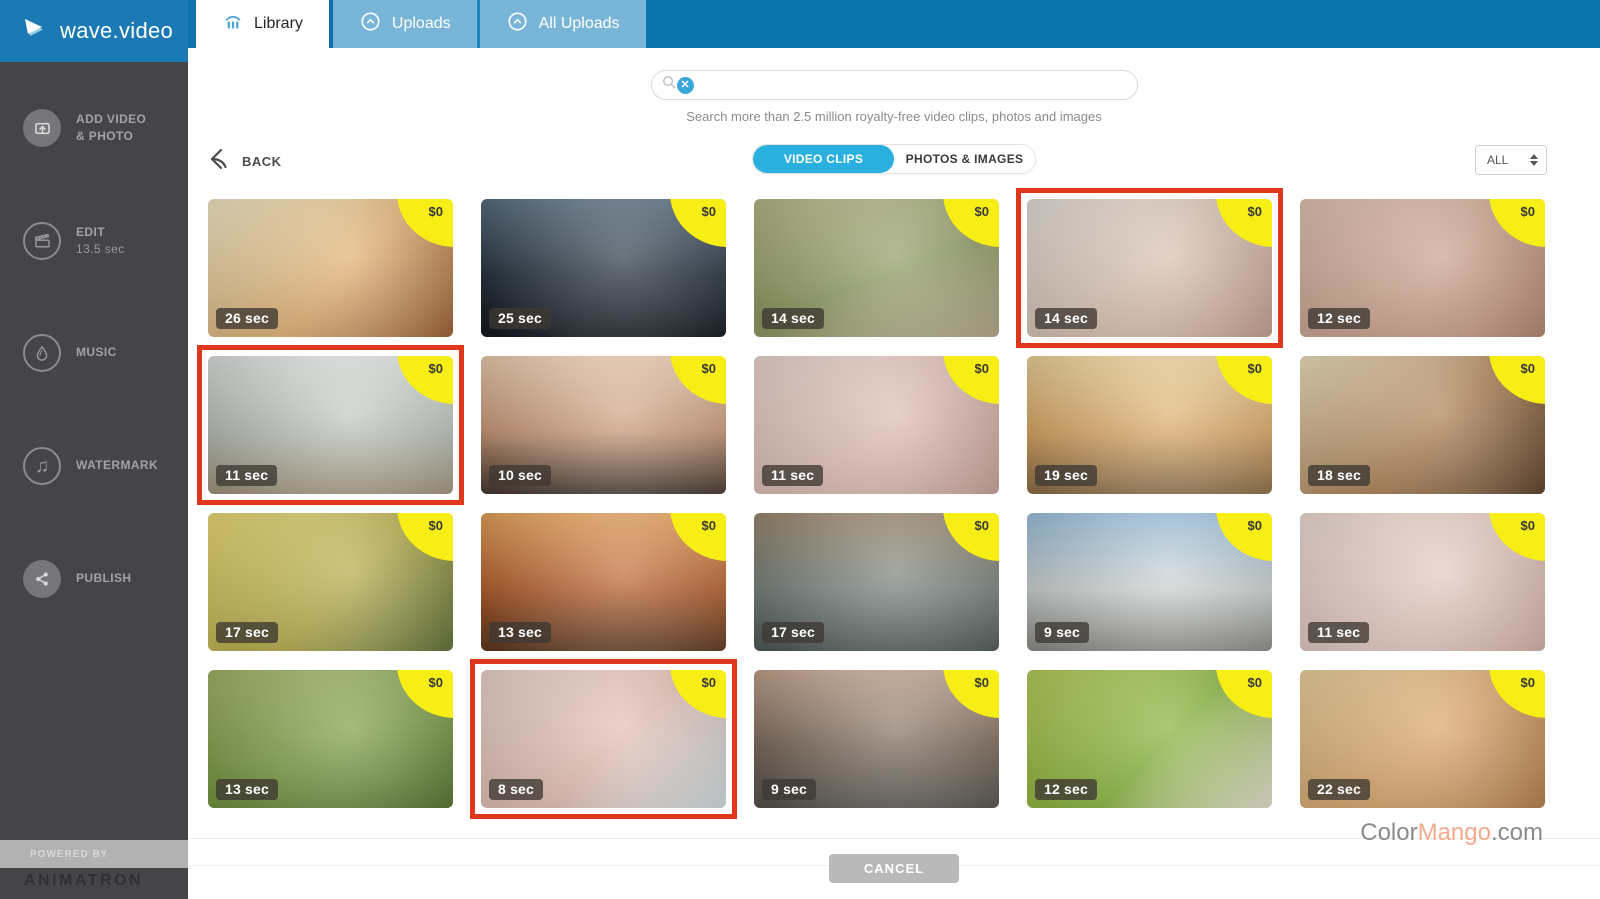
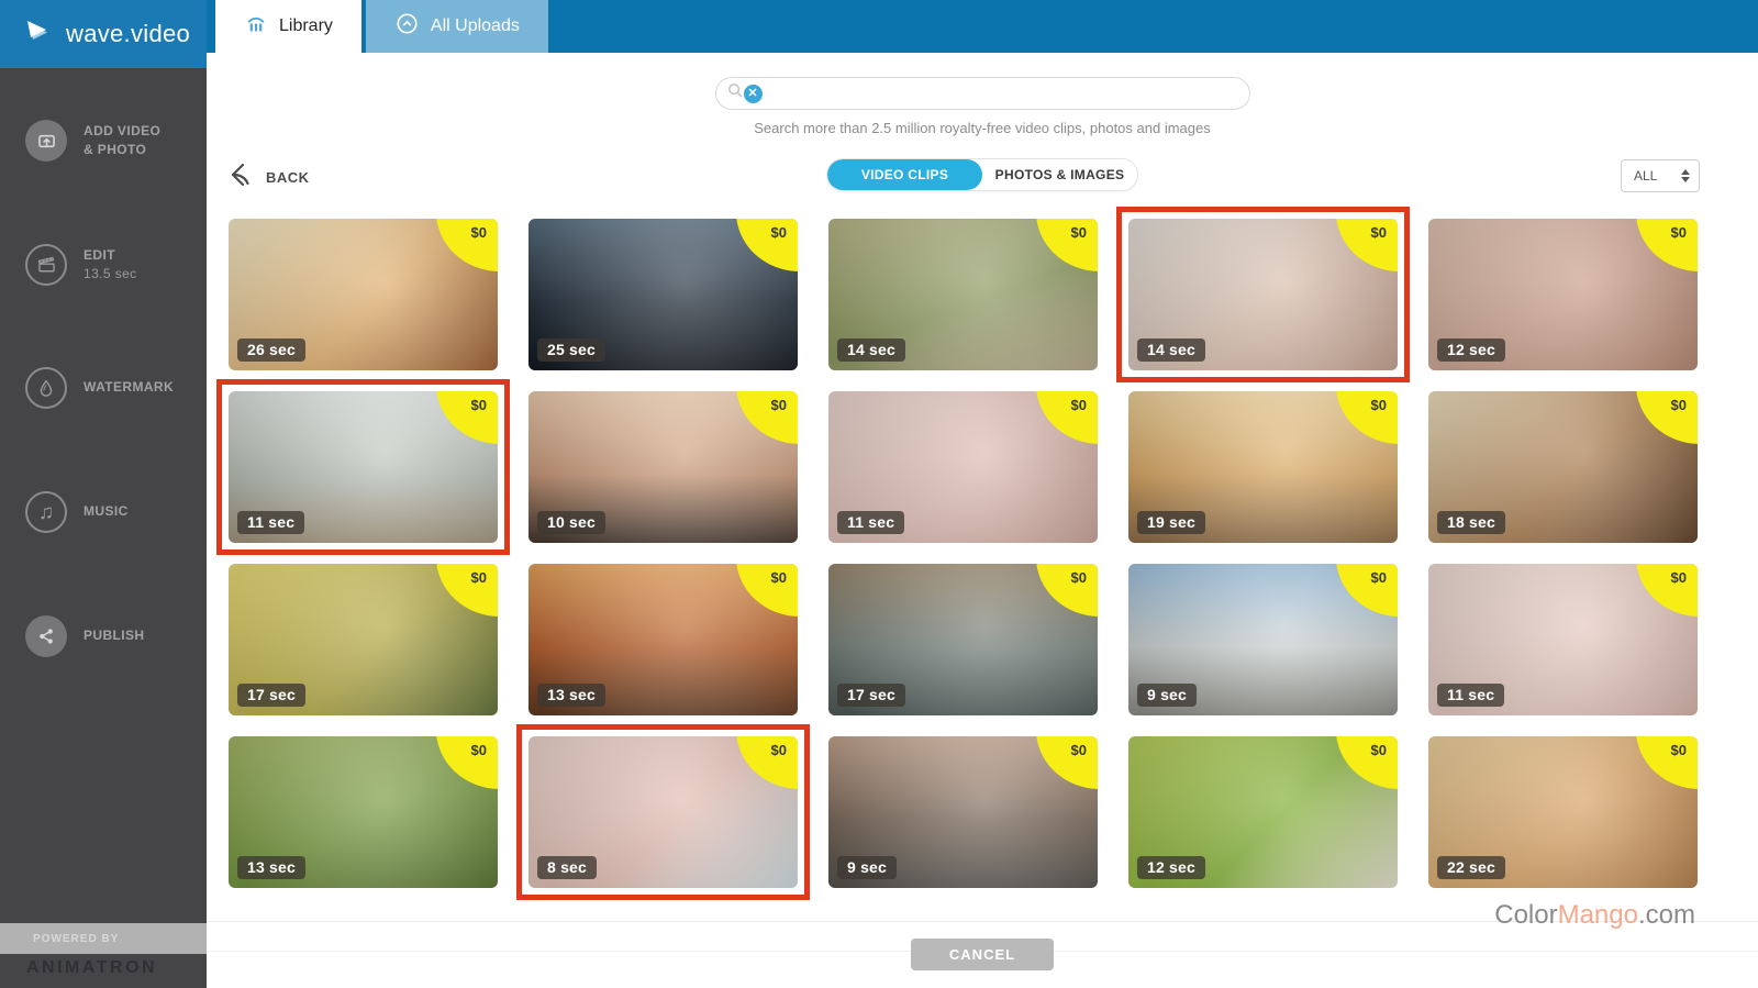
  wave.video
  ADD VIDEO
  & PHOTO
  EDIT
  13.5 sec
- MUSIC
+ WATERMARK
  ♫
- WATERMARK
+ MUSIC
  PUBLISH
  POWERED BY
  Library
- Uploads
  All Uploads
  ✕
  Search more than 2.5 million royalty-free video clips, photos and images
  BACK
  VIDEO CLIPS
  PHOTOS & IMAGES
  ALL
  $0
  26 sec
  $0
  25 sec
  $0
  14 sec
  $0
  14 sec
  $0
  12 sec
  $0
  11 sec
  $0
  10 sec
  $0
  11 sec
  $0
  19 sec
  $0
  18 sec
  $0
  17 sec
  $0
  13 sec
  $0
  17 sec
  $0
  9 sec
  $0
  11 sec
  $0
  13 sec
  $0
  8 sec
  $0
  9 sec
  $0
  12 sec
  $0
  22 sec
  CANCEL
  ColorMango.com
